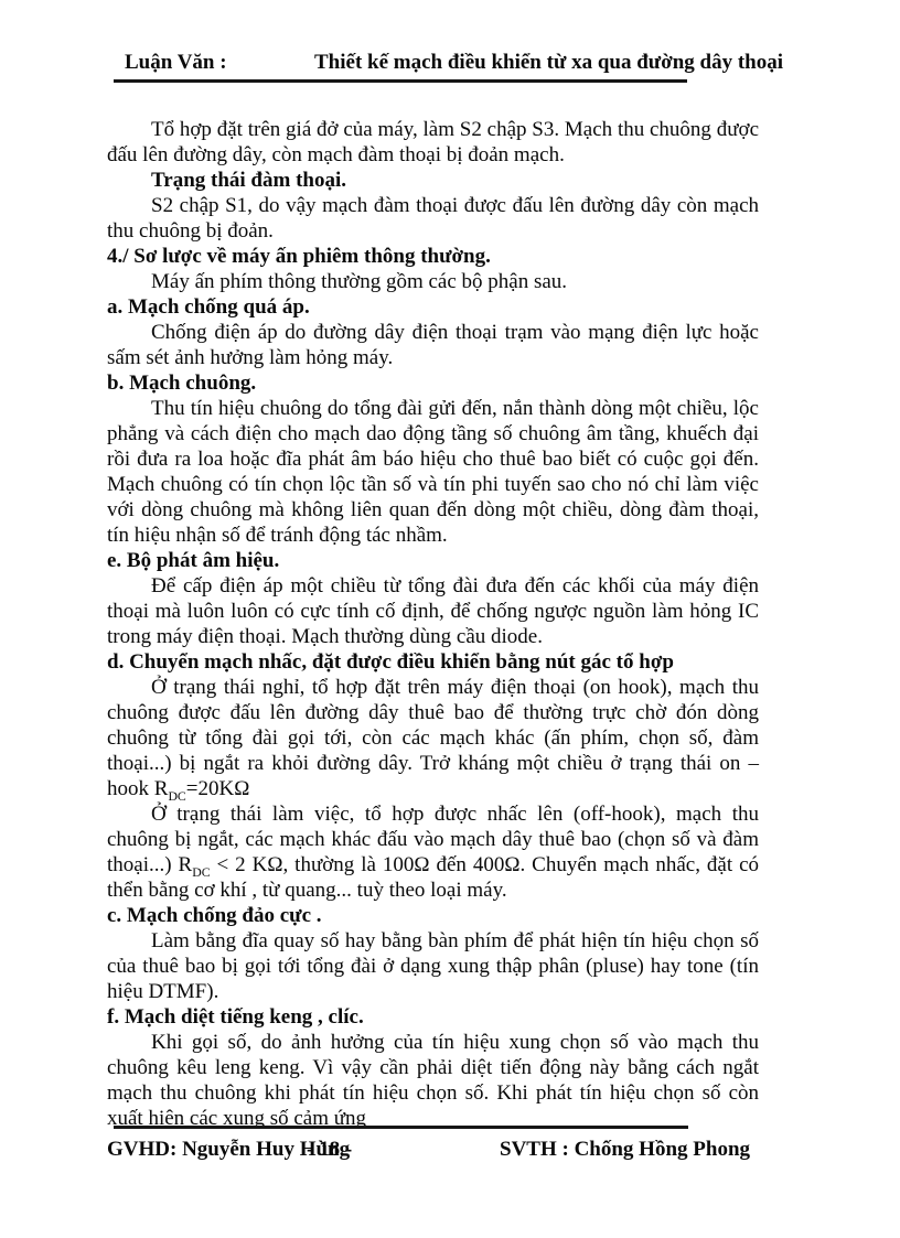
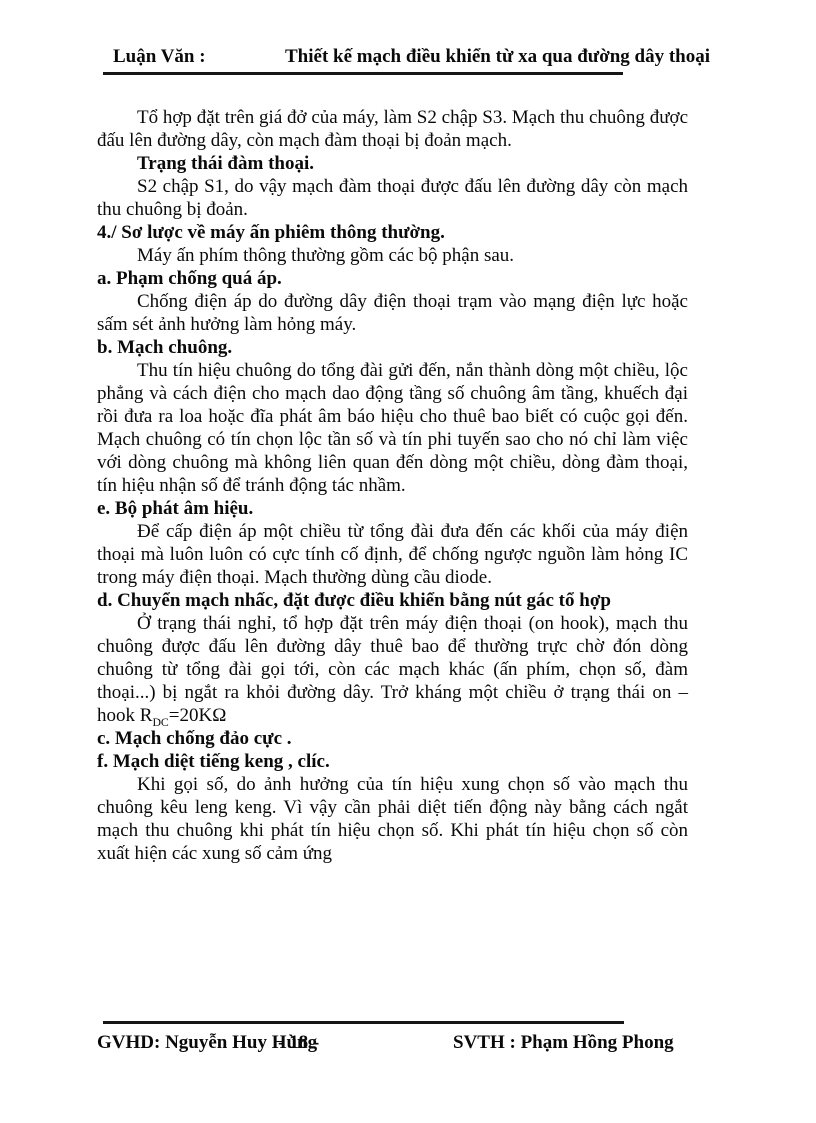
  Luận Văn :
  Thiết kế mạch điều khiển từ xa qua đường dây thoại
  Tổ hợp đặt trên giá đở của máy, làm S2 chập S3. Mạch thu chuông được đấu lên đường dây, còn mạch đàm thoại bị đoản mạch.
  Trạng thái đàm thoại.
  S2 chập S1, do vậy mạch đàm thoại được đấu lên đường dây còn mạch thu chuông bị đoản.
  4./ Sơ lược về máy ấn phiêm thông thường.
  Máy ấn phím thông thường gồm các bộ phận sau.
- a. Mạch chống quá áp.
+ a. Phạm chống quá áp.
  Chống điện áp do đường dây điện thoại trạm vào mạng điện lực hoặc sấm sét ảnh hưởng làm hỏng máy.
  b. Mạch chuông.
  Thu tín hiệu chuông do tổng đài gửi đến, nắn thành dòng một chiều, lộc phẳng và cách điện cho mạch dao động tầng số chuông âm tầng, khuếch đại rồi đưa ra loa hoặc đĩa phát âm báo hiệu cho thuê bao biết có cuộc gọi đến. Mạch chuông có tín chọn lộc tần số và tín phi tuyến sao cho nó chỉ làm việc với dòng chuông mà không liên quan đến dòng một chiều, dòng đàm thoại, tín hiệu nhận số để tránh động tác nhầm.
  e. Bộ phát âm hiệu.
  Để cấp điện áp một chiều từ tổng đài đưa đến các khối của máy điện thoại mà luôn luôn có cực tính cố định, để chống ngược nguồn làm hỏng IC trong máy điện thoại. Mạch thường dùng cầu diode.
  d. Chuyển mạch nhấc, đặt được điều khiển bằng nút gác tổ hợp
  Ở trạng thái nghỉ, tổ hợp đặt trên máy điện thoại (on hook), mạch thu chuông được đấu lên đường dây thuê bao để thường trực chờ đón dòng chuông từ tổng đài gọi tới, còn các mạch khác (ấn phím, chọn số, đàm thoại...) bị ngắt ra khỏi đường dây. Trở kháng một chiều ở trạng thái on –hook RDC=20KΩ
- Ở trạng thái làm việc, tổ hợp được nhấc lên (off-hook), mạch thu chuông bị ngắt, các mạch khác đấu vào mạch dây thuê bao (chọn số và đàm thoại...) RDC < 2 KΩ, thường là 100Ω đến 400Ω. Chuyển mạch nhấc, đặt có thển bằng cơ khí , từ quang... tuỳ theo loại máy.
  c. Mạch chống đảo cực .
- Làm bằng đĩa quay số hay bằng bàn phím để phát hiện tín hiệu chọn số của thuê bao bị gọi tới tổng đài ở dạng xung thập phân (pluse) hay tone (tín hiệu DTMF).
  f. Mạch diệt tiếng keng , clíc.
  Khi gọi số, do ảnh hưởng của tín hiệu xung chọn số vào mạch thu chuông kêu leng keng. Vì vậy cần phải diệt tiến động này bằng cách ngắt mạch thu chuông khi phát tín hiệu chọn số. Khi phát tín hiệu chọn số còn xuất hiện các xung số cảm ứng
  GVHD: Nguyễn Huy Hùng
  - 18 -
- SVTH : Chống Hồng Phong
+ SVTH : Phạm Hồng Phong
